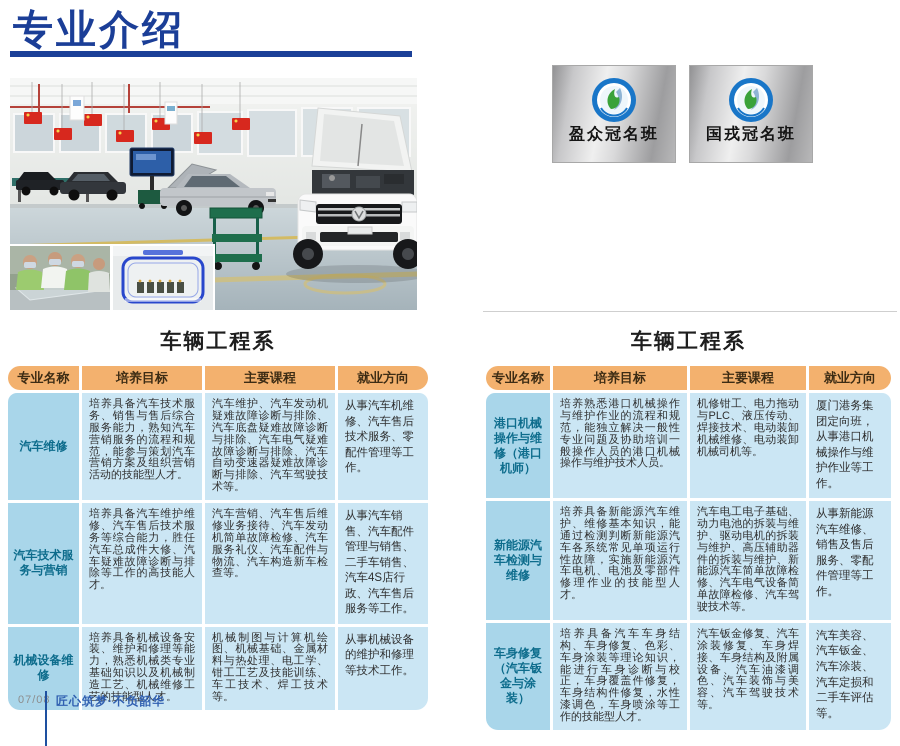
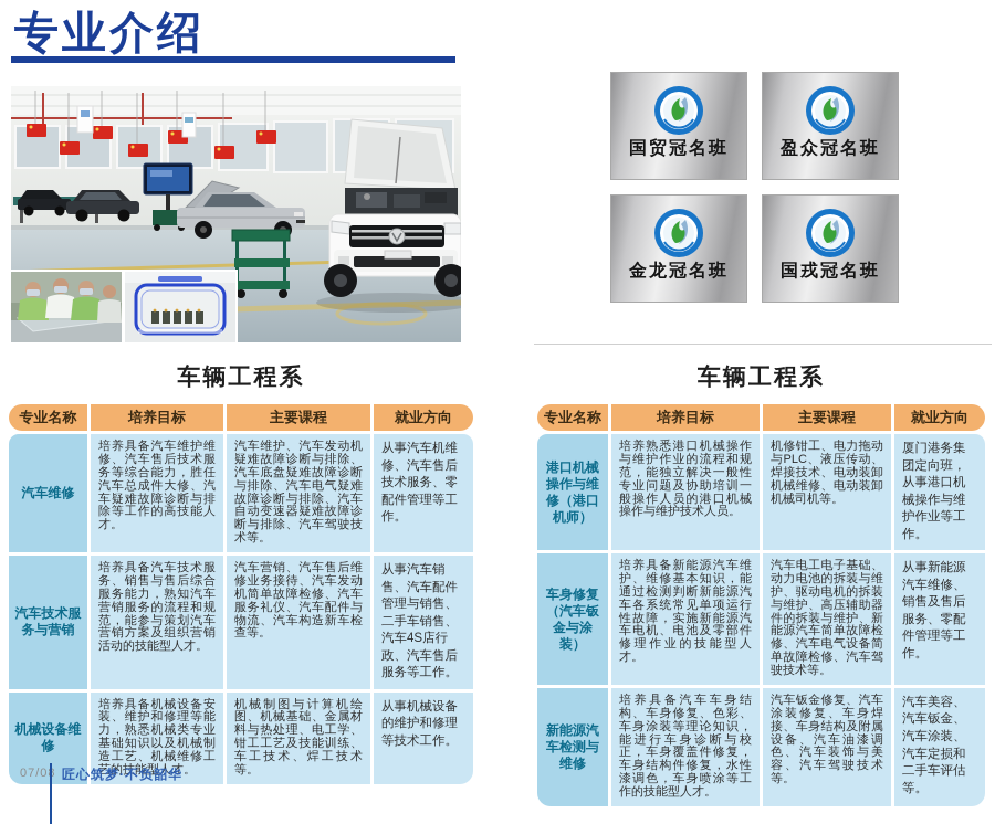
  专业介绍
+ 国贸冠名班
  盈众冠名班
+ 金龙冠名班
  国戎冠名班
  车辆工程系
  专业名称
  培养目标
  主要课程
  就业方向
  汽车维修
- 培养具备汽车技术服务、销售与售后综合服务能力，熟知汽车营销服务的流程和规范，能参与策划汽车营销方案及组织营销活动的技能型人才。
+ 培养具备汽车维护维修、汽车售后技术服务等综合能力，胜任汽车总成件大修、汽车疑难故障诊断与排除等工作的高技能人才。
  汽车维护、汽车发动机疑难故障诊断与排除、汽车底盘疑难故障诊断与排除、汽车电气疑难故障诊断与排除、汽车自动变速器疑难故障诊断与排除、汽车驾驶技术等。
  从事汽车机维修、汽车售后技术服务、零配件管理等工作。
  汽车技术服务与营销
- 培养具备汽车维护维修、汽车售后技术服务等综合能力，胜任汽车总成件大修、汽车疑难故障诊断与排除等工作的高技能人才。
+ 培养具备汽车技术服务、销售与售后综合服务能力，熟知汽车营销服务的流程和规范，能参与策划汽车营销方案及组织营销活动的技能型人才。
  汽车营销、汽车售后维修业务接待、汽车发动机简单故障检修、汽车服务礼仪、汽车配件与物流、汽车构造新车检查等。
  从事汽车销售、汽车配件管理与销售、二手车销售、汽车4S店行政、汽车售后服务等工作。
  机械设备维修
  培养具备机械设备安装、维护和修理等能力，熟悉机械类专业基础知识以及机械制造工艺、机械维修工艺的技能型人才。
  机械制图与计算机绘图、机械基础、金属材料与热处理、电工学、钳工工艺及技能训练、车工技术、焊工技术等。
  从事机械设备的维护和修理等技术工作。
  车辆工程系
  专业名称
  培养目标
  主要课程
  就业方向
  港口机械操作与维修（港口机师）
  培养熟悉港口机械操作与维护作业的流程和规范，能独立解决一般性专业问题及协助培训一般操作人员的港口机械操作与维护技术人员。
  机修钳工、电力拖动与PLC、液压传动、焊接技术、电动装卸机械维修、电动装卸机械司机等。
  厦门港务集团定向班，从事港口机械操作与维护作业等工作。
- 新能源汽车检测与维修
+ 车身修复（汽车钣金与涂装）
  培养具备新能源汽车维护、维修基本知识，能通过检测判断新能源汽车各系统常见单项运行性故障，实施新能源汽车电机、电池及零部件修理作业的技能型人才。
  汽车电工电子基础、动力电池的拆装与维护、驱动电机的拆装与维护、高压辅助器件的拆装与维护、新能源汽车简单故障检修、汽车电气设备简单故障检修、汽车驾驶技术等。
  从事新能源汽车维修、销售及售后服务、零配件管理等工作。
- 车身修复（汽车钣金与涂装）
+ 新能源汽车检测与维修
  培养具备汽车车身结构、车身修复、色彩、车身涂装等理论知识，能进行车身诊断与校正，车身覆盖件修复，车身结构件修复，水性漆调色，车身喷涂等工作的技能型人才。
  汽车钣金修复、汽车涂装修复、车身焊接、车身结构及附属设备、汽车油漆调色、汽车装饰与美容、汽车驾驶技术等。
  汽车美容、汽车钣金、汽车涂装、汽车定损和二手车评估等。
  07/0
  匠心筑梦·不负韶华
